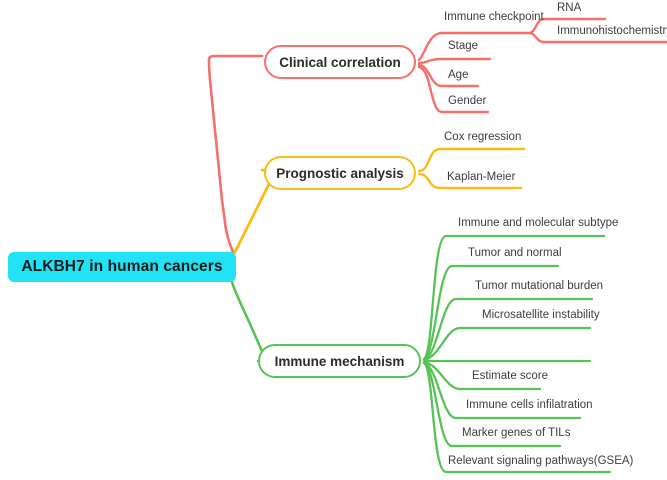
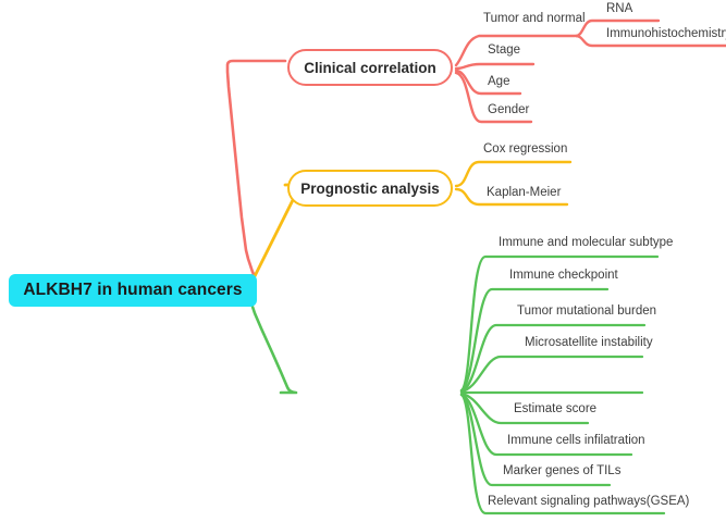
  ALKBH7 in human cancers
  Clinical correlation
  Prognostic analysis
- Immune mechanism
- Immune checkpoint
+ Tumor and normal
  RNA
  Immunohistochemistr
  Stage
  Age
  Gender
  Cox regression
  Kaplan-Meier
  Immune and molecular subtype
- Tumor and normal
+ Immune checkpoint
  Tumor mutational burden
  Microsatellite instability
  Estimate score
  Immune cells infilatration
  Marker genes of TILs
  Relevant signaling pathways(GSEA)
